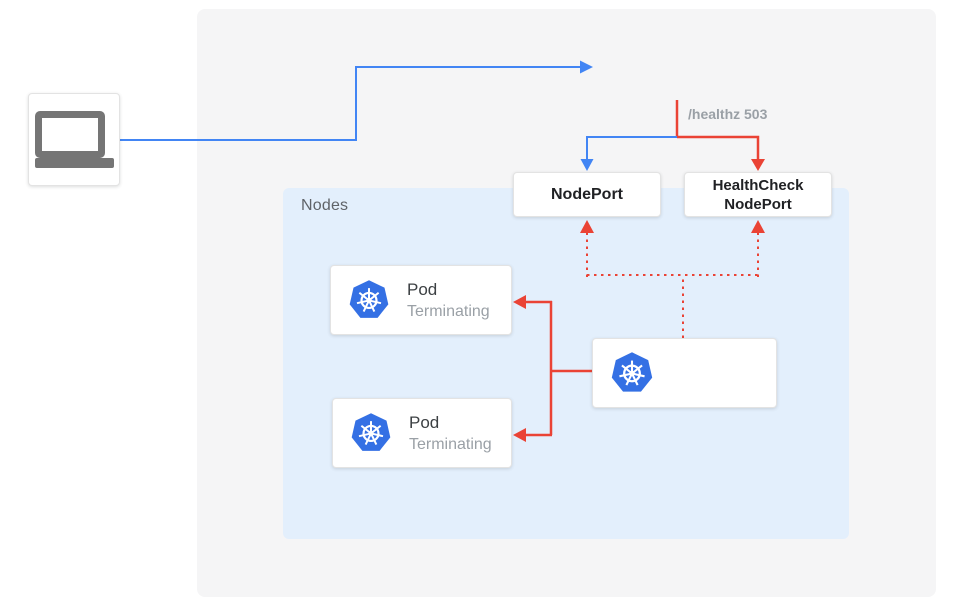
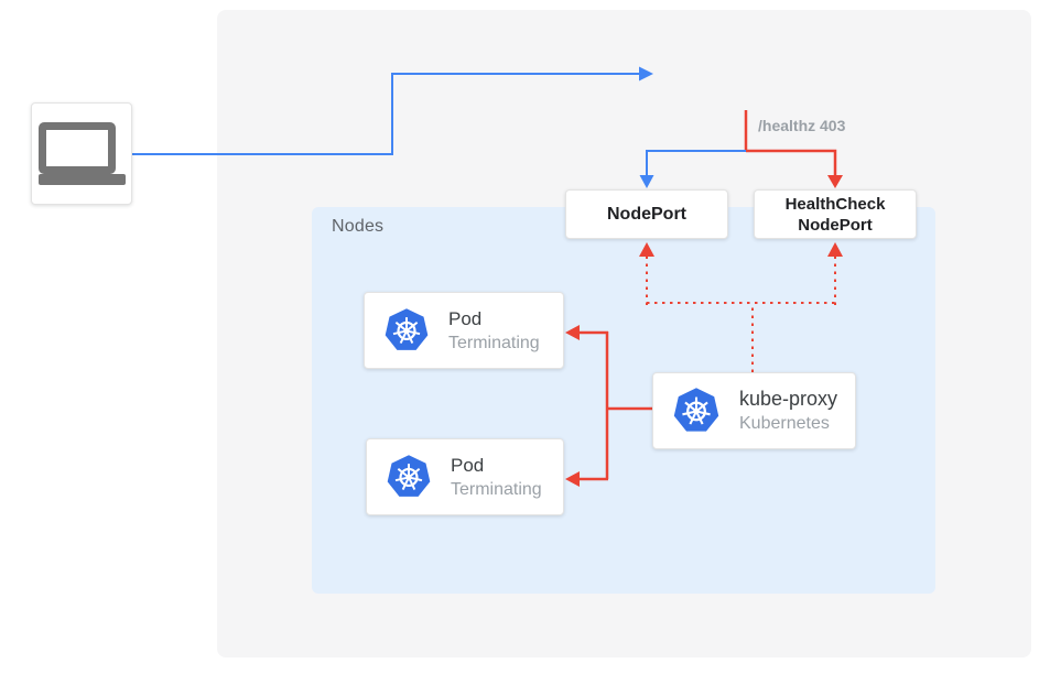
  Nodes
- /healthz 503
+ /healthz 403
  NodePort
  HealthCheck
  NodePort
  Pod
  Terminating
  Pod
  Terminating
+ kube-proxy
+ Kubernetes
